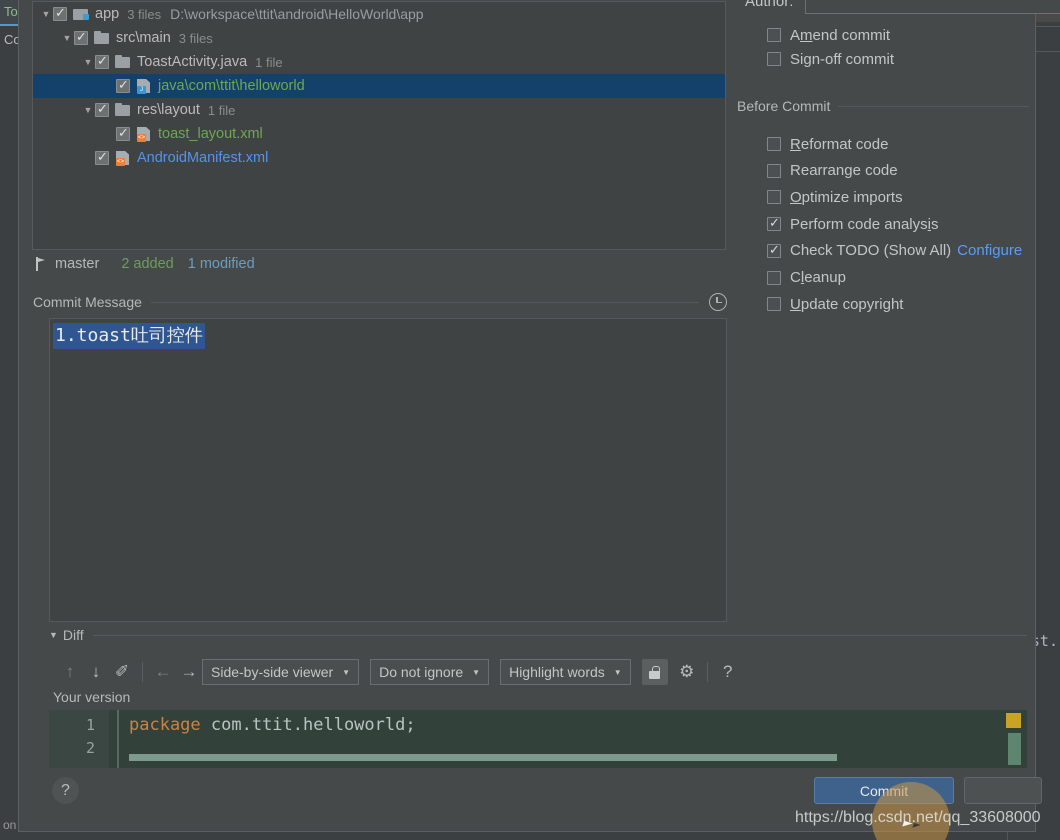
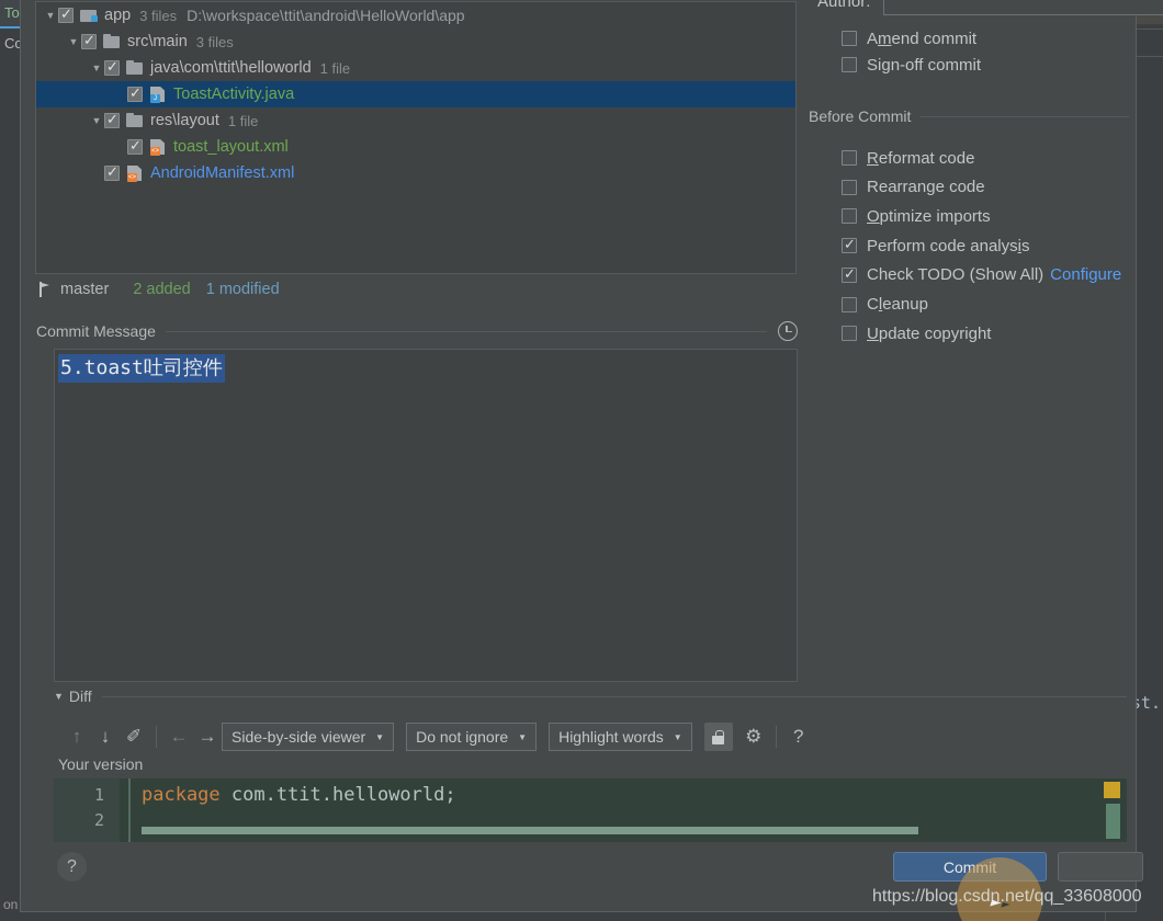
  To
  Co
  on
  ▼
  app
  3 files
  D:\workspace\ttit\android\HelloWorld\app
  ▼
  src\main
  3 files
  ▼
- ToastActivity.java
+ java\com\ttit\helloworld
  1 file
- java\com\ttit\helloworld
+ ToastActivity.java
  ▼
  res\layout
  1 file
  toast_layout.xml
  AndroidManifest.xml
  master
  2 added
  1 modified
  Commit Message
- 1.toast吐司控件
+ 5.toast吐司控件
  Author:
  Amend commit
  Sign-off commit
  Before Commit
  Reformat code
  Rearrange code
  Optimize imports
  Perform code analysis
  Check TODO (Show All)
  Configure
  Cleanup
  Update copyright
  ▼
  Diff
  ↑
  ↓
  ✐
  ←
  →
  Side-by-side viewer
  ▼
  Do not ignore
  ▼
  Highlight words
  ▼
  ⚙
  ?
  Your version
  1
  2
  package com.ttit.helloworld;
  ?
  Commit
  https://blog.csdn.net/qq_33608000
